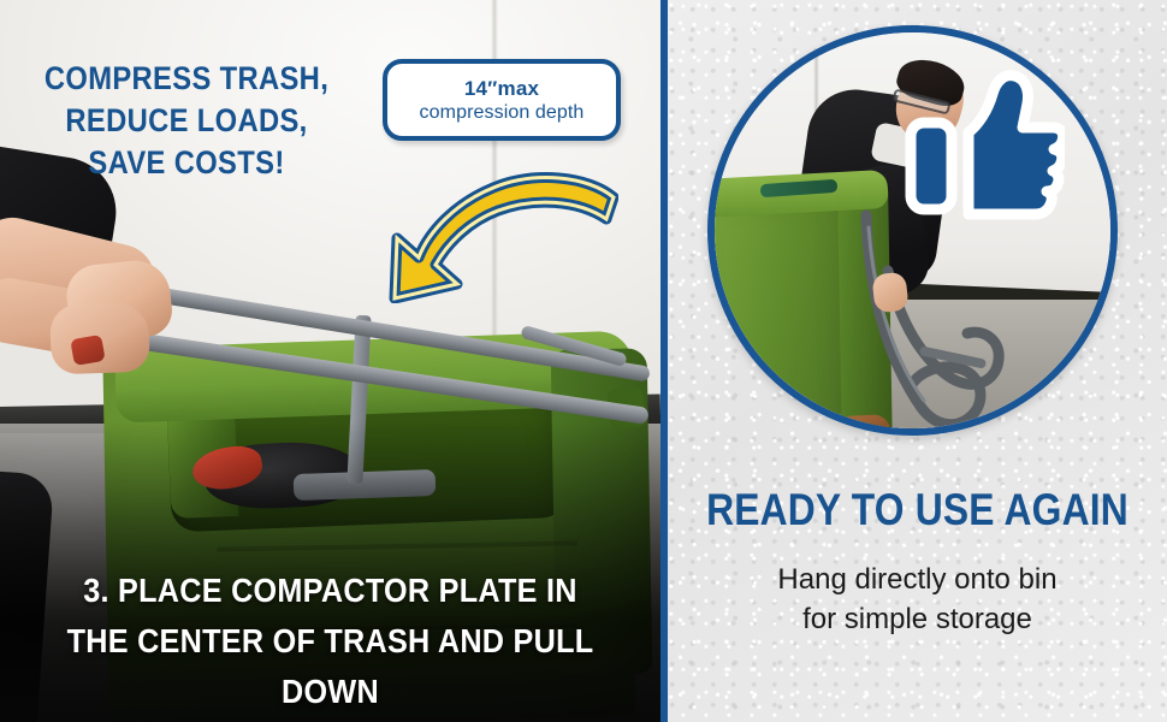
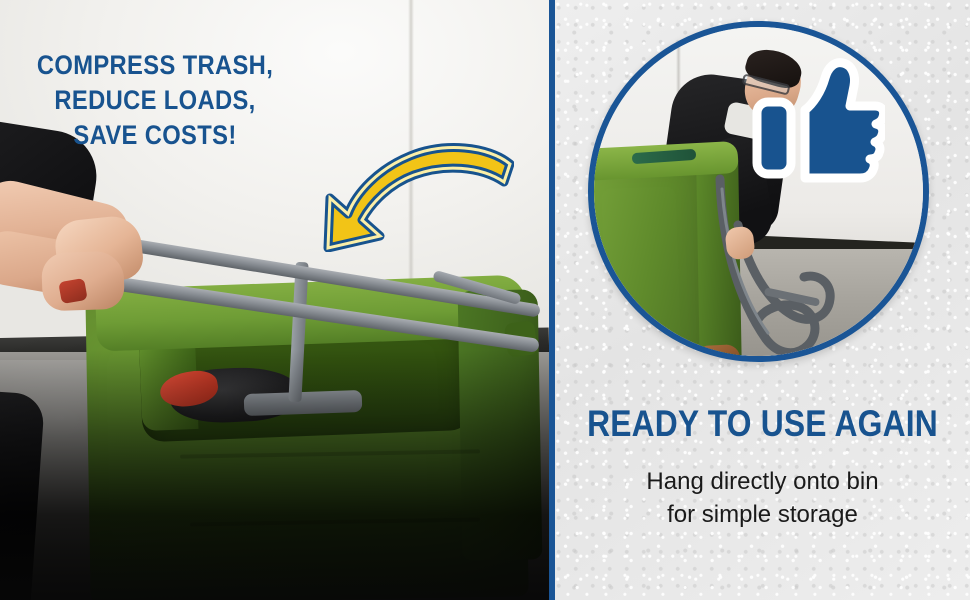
  COMPRESS TRASH,
  REDUCE LOADS,
  SAVE COSTS!
- 14″max
- compression depth
- 3. PLACE COMPACTOR PLATE IN
- THE CENTER OF TRASH AND PULL DOWN
  READY TO USE AGAIN
  Hang directly onto bin
  for simple storage
